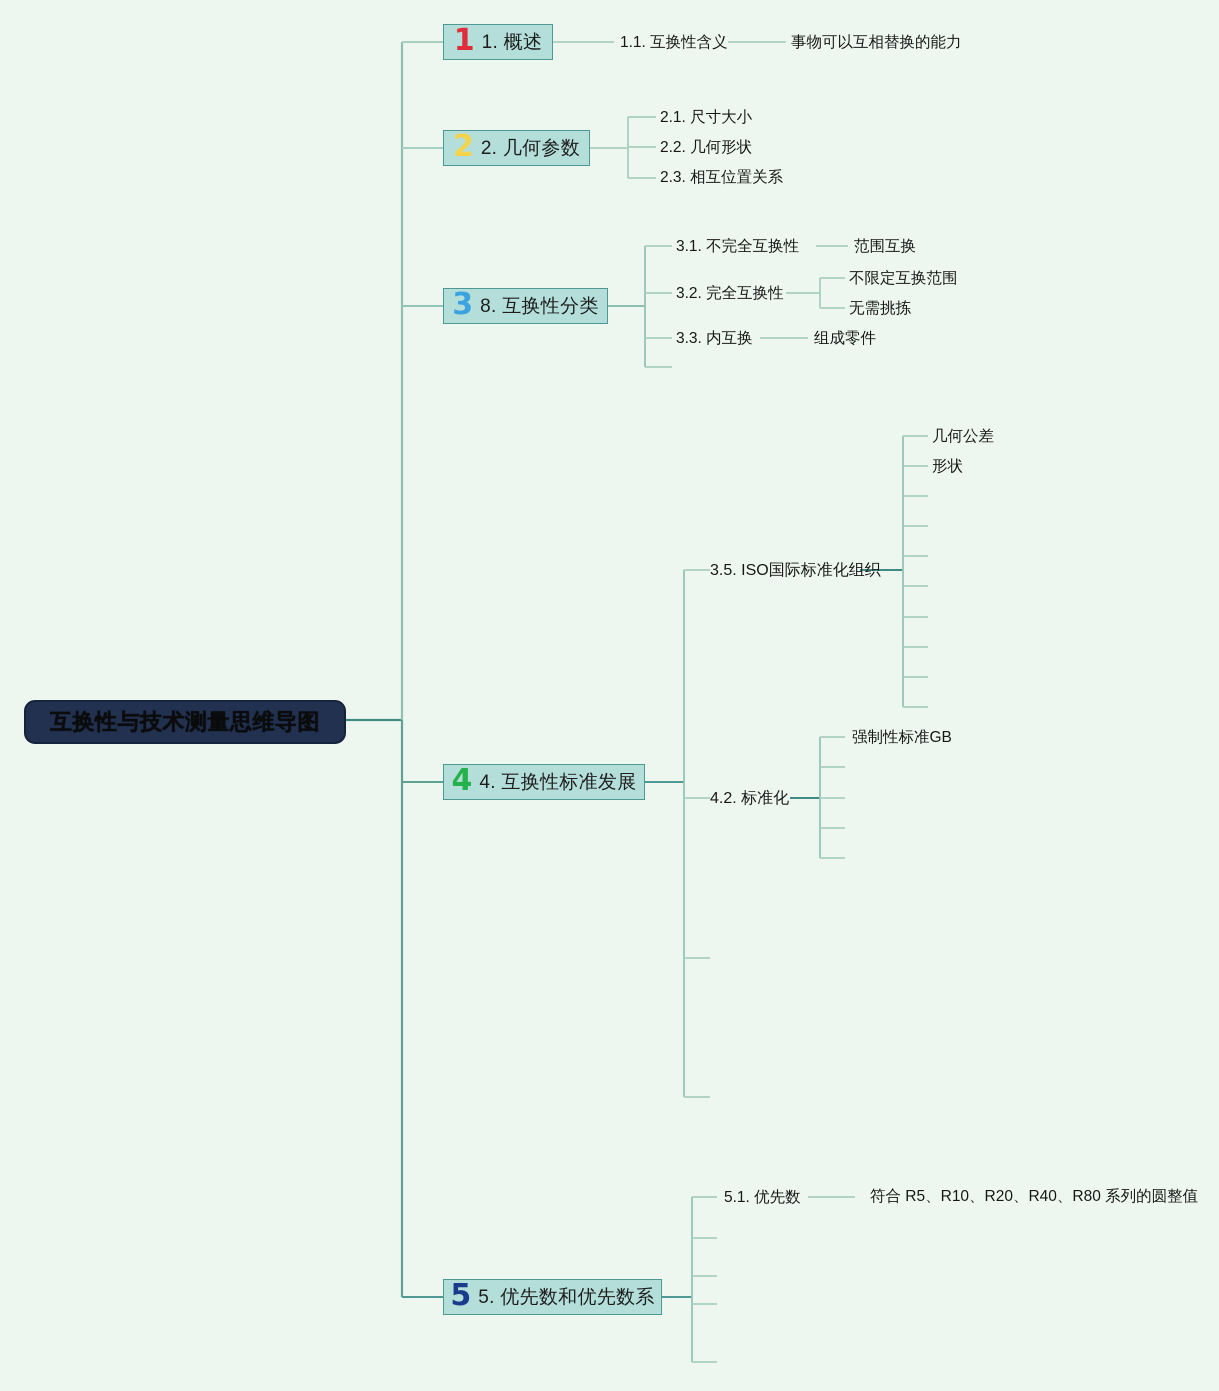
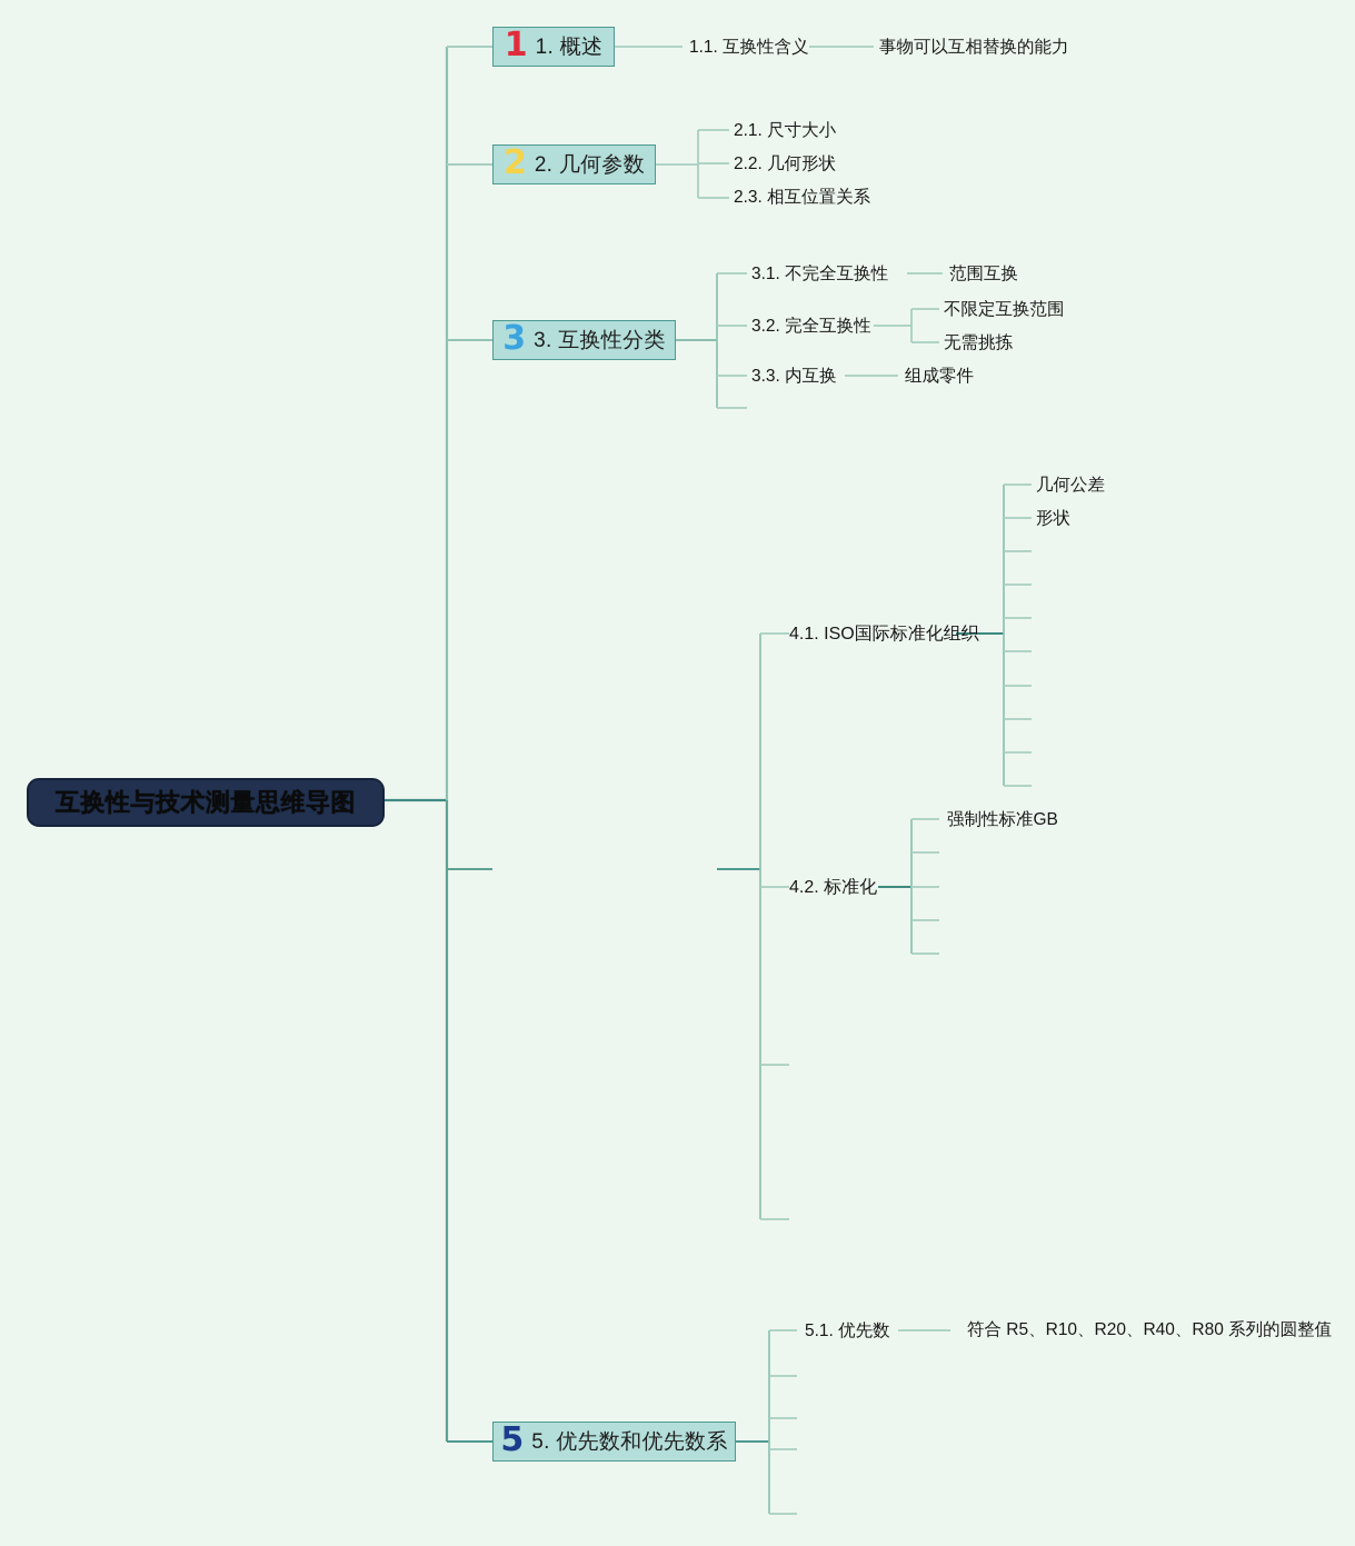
  互换性与技术测量思维导图
  1
  1. 概述
  2
  2. 几何参数
  3
- 8. 互换性分类
+ 3. 互换性分类
- 4
- 4. 互换性标准发展
  5
  5. 优先数和优先数系
  1.1. 互换性含义
  事物可以互相替换的能力
  2.1. 尺寸大小
  2.2. 几何形状
  2.3. 相互位置关系
  3.1. 不完全互换性
  范围互换
  3.2. 完全互换性
  不限定互换范围
  无需挑拣
  3.3. 内互换
  组成零件
- 3.5. ISO国际标准化组织
+ 4.1. ISO国际标准化组织
  几何公差
  形状
  4.2. 标准化
  强制性标准GB
  5.1. 优先数
  符合 R5、R10、R20、R40、R80 系列的圆整值
